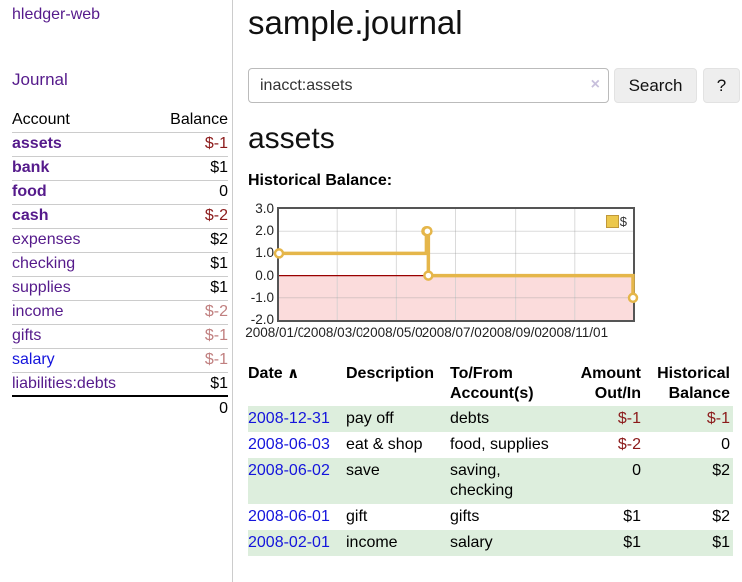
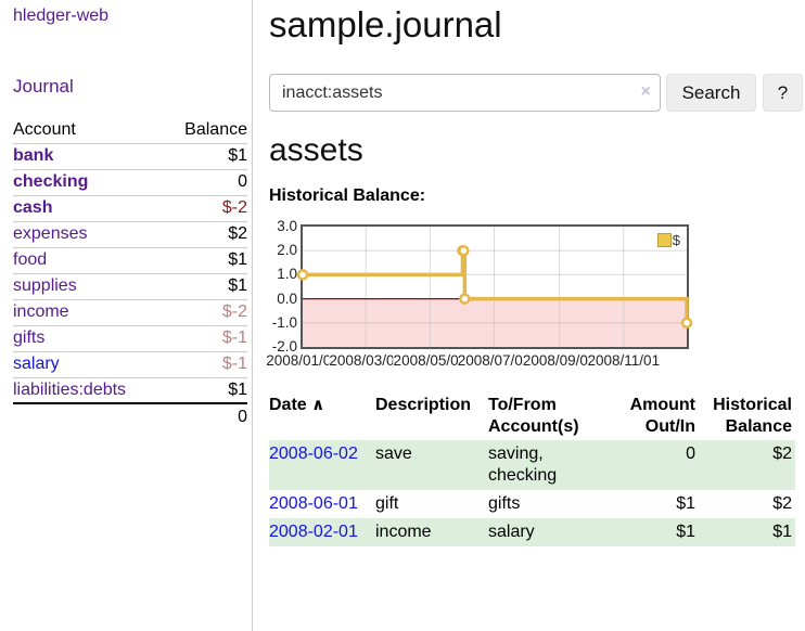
  hledger-web
  Journal
  Account	Balance
- assets	$-1
  bank	$1
- food	0
+ checking	0
  cash	$-2
  expenses	$2
- checking	$1
+ food	$1
  supplies	$1
  income	$-2
  gifts	$-1
  salary	$-1
  liabilities:debts	$1
  	0
  sample.journal
  inacct:assets
  ×
  Search
  ?
  assets
  Historical Balance:
  $
  3.0
  2.0
  1.0
  0.0
  -1.0
  -2.0
  2008/01/0
  2008/03/0
  2008/05/0
  2008/07/0
  2008/09/0
  2008/11/01
  Date ∧	Description	To/From Account(s)	Amount Out/In	Historical Balance
- 2008-12-31	pay off	debts	$-1	$-1
- 2008-06-03	eat & shop	food, supplies	$-2	0
  2008-06-02	save	saving, checking	0	$2
  2008-06-01	gift	gifts	$1	$2
  2008-02-01	income	salary	$1	$1
